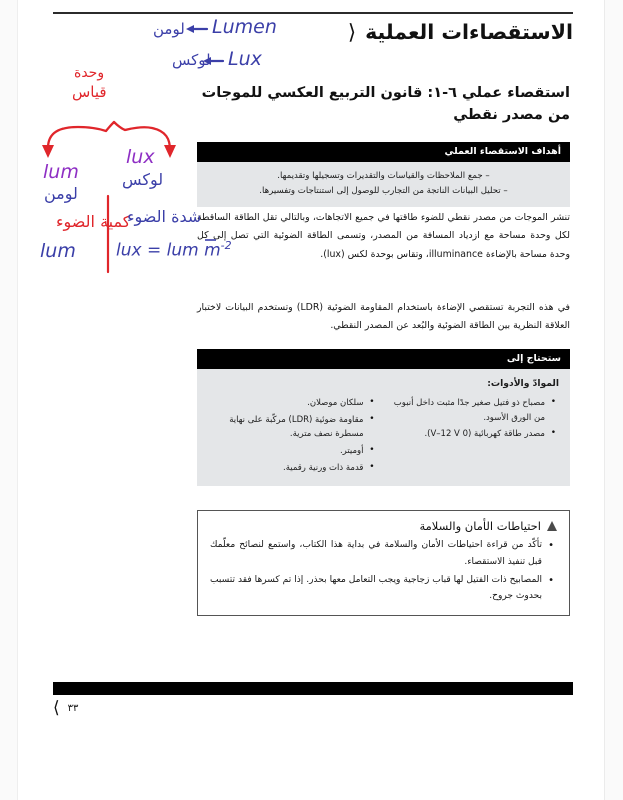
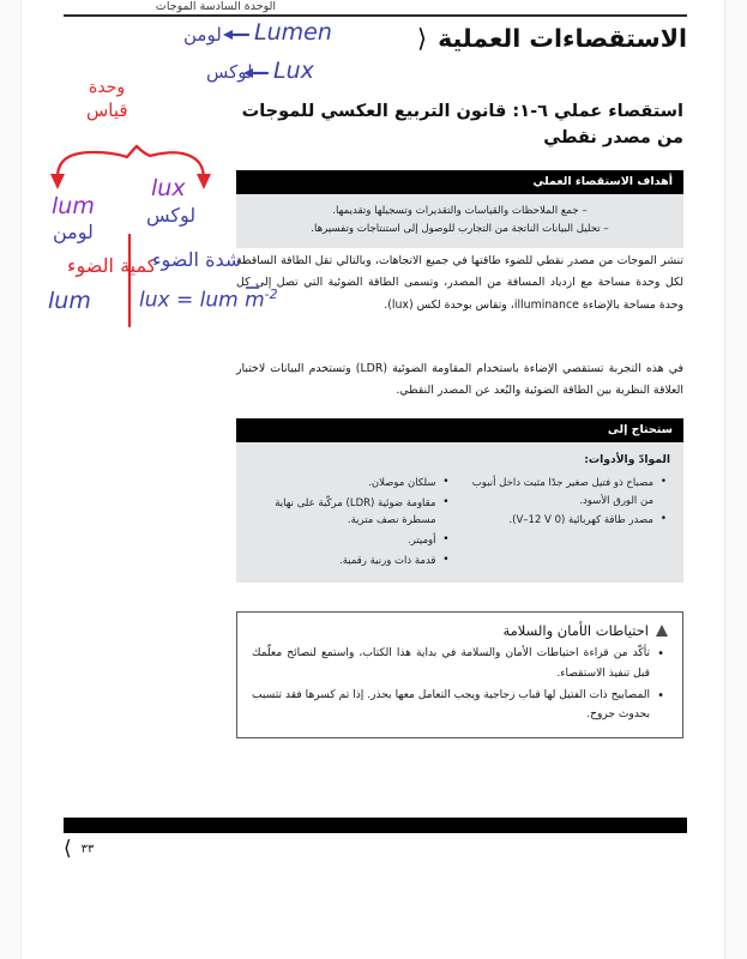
+ الوحدة السادسة الموجات
  الاستقصاءات العملية
  ⟨
  استقصاء عملي ٦-١: قانون التربيع العكسي للموجات
  من مصدر نقطي
  أهداف الاستقصاء العملي
  – جمع الملاحظات والقياسات والتقديرات وتسجيلها وتقديمها.
  – تحليل البيانات الناتجة من التجارب للوصول إلى استنتاجات وتفسيرها.
  تنشر الموجات من مصدر نقطي للضوء طاقتها في جميع الاتجاهات، وبالتالي تقل الطاقة الساقطة لكل وحدة مساحة مع ازدياد المسافة من المصدر، وتسمى الطاقة الضوئية التي تصل إلى كل وحدة مساحة بالإضاءة illuminance، وتقاس بوحدة لكس (lux).
  في هذه التجربة تستقصي الإضاءة باستخدام المقاومة الضوئية (LDR) وتستخدم البيانات لاختبار العلاقة النظرية بين الطاقة الضوئية والبُعد عن المصدر النقطي.
  ستحتاج إلى
  الموادّ والأدوات:
  مصباح ذو فتيل صغير جدًا مثبت داخل أنبوب من الورق الأسود.
  مصدر طاقة كهربائية (0 V–12 V).
  سلكان موصلان.
  مقاومة ضوئية (LDR) مركّبة على نهاية مسطرة نصف مترية.
  أوميتر.
  قدمة ذات ورنية رقمية.
  احتياطات الأمان والسلامة
  تأكّد من قراءة احتياطات الأمان والسلامة في بداية هذا الكتاب، واستمع لنصائح معلّمك قبل تنفيذ الاستقصاء.
  المصابيح ذات الفتيل لها قباب زجاجية ويجب التعامل معها بحذر. إذا تم كسرها فقد تتسبب بحدوث جروح.
  ⟨
  ٣٣
  Lumen
  لومن
  Lux
  لوكس
  وحدة
  قياس
  lum
  لومن
  lux
  لوكس
  كمية الضوء
  lum
  شدة الضوء
  lux = lum m-2
